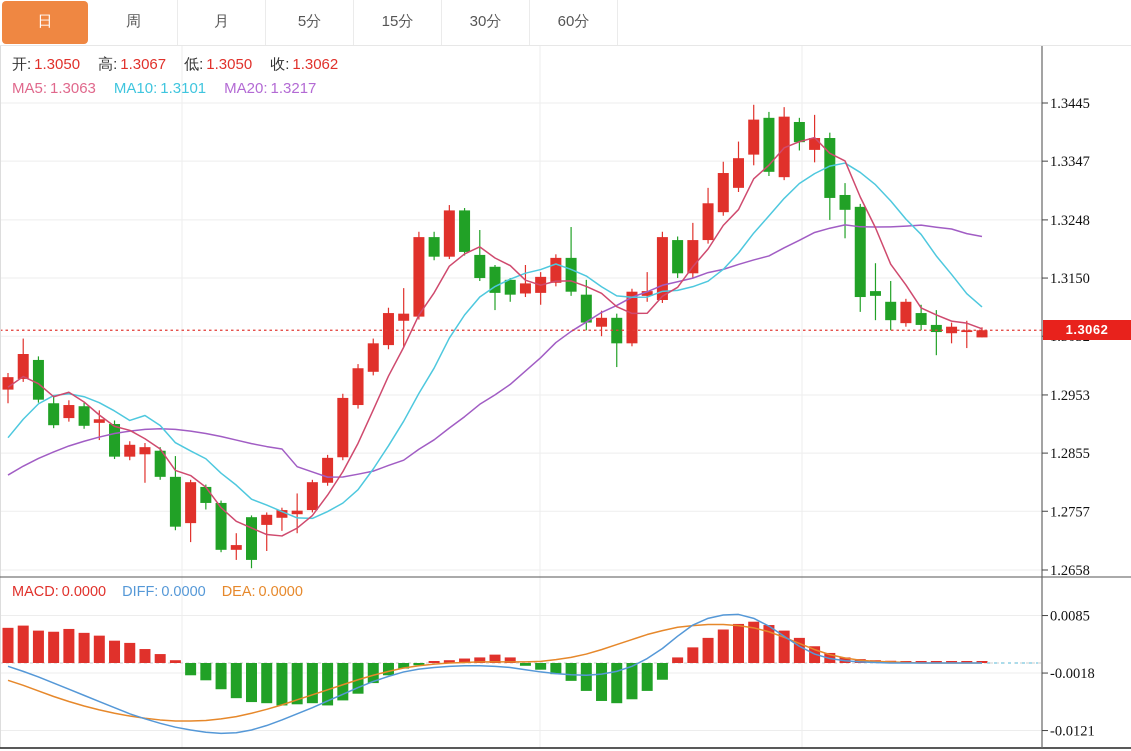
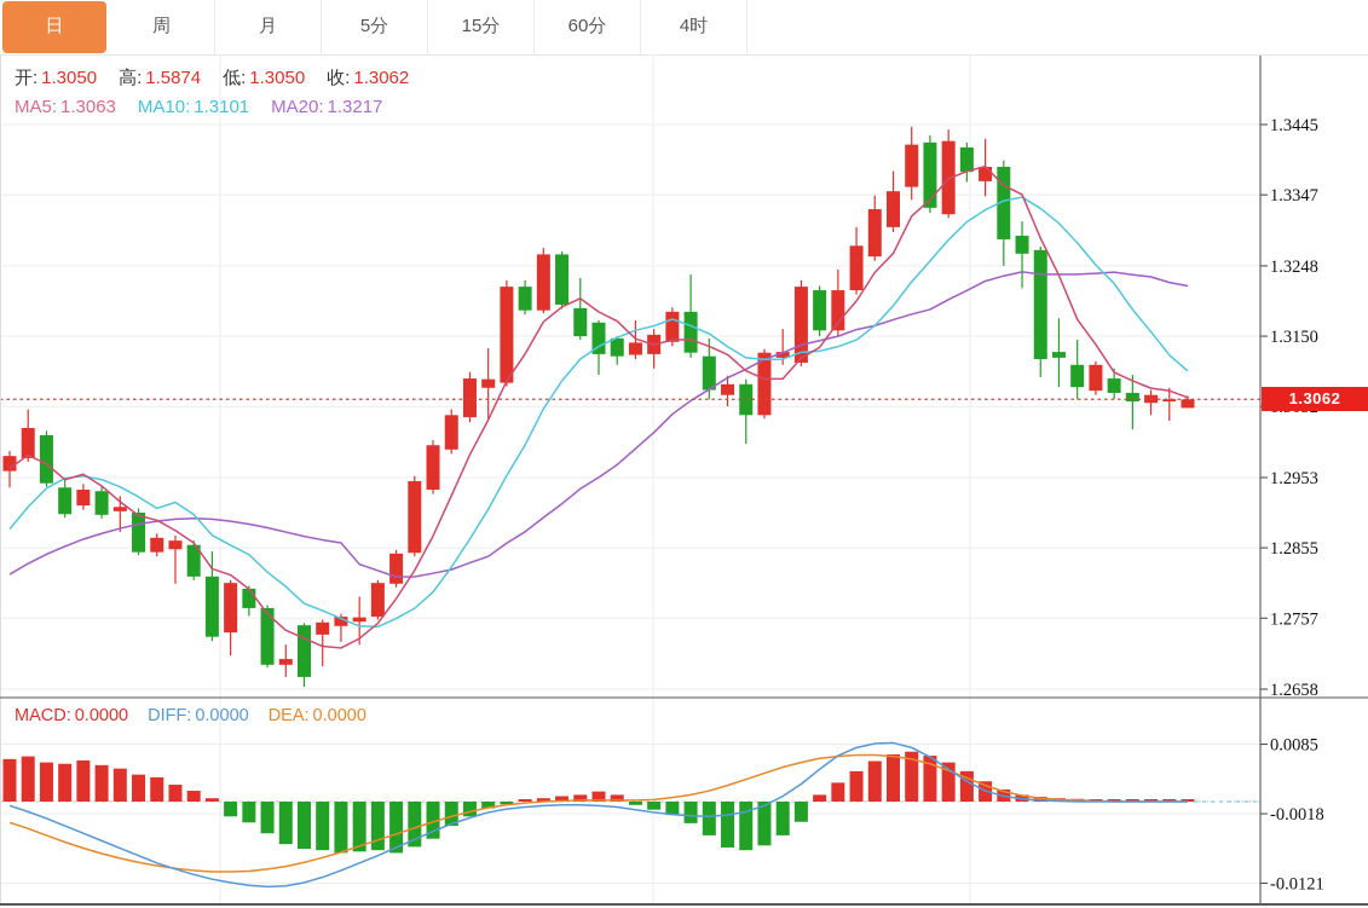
  1.3445
  1.3347
  1.3248
  1.3150
  1.2953
  1.2855
  1.2757
  1.2658
  0.0085
  -0.0018
  -0.0121
  日
  周
  月
  5分
  15分
- 30分
  60分
+ 4时
  开:
  1.3050
  高:
- 1.3067
+ 1.5874
  低:
  1.3050
  收:
  1.3062
  MA5:
  1.3063
  MA10:
  1.3101
  MA20:
  1.3217
  MACD:
  0.0000
  DIFF:
  0.0000
  DEA:
  0.0000
  1.3062
